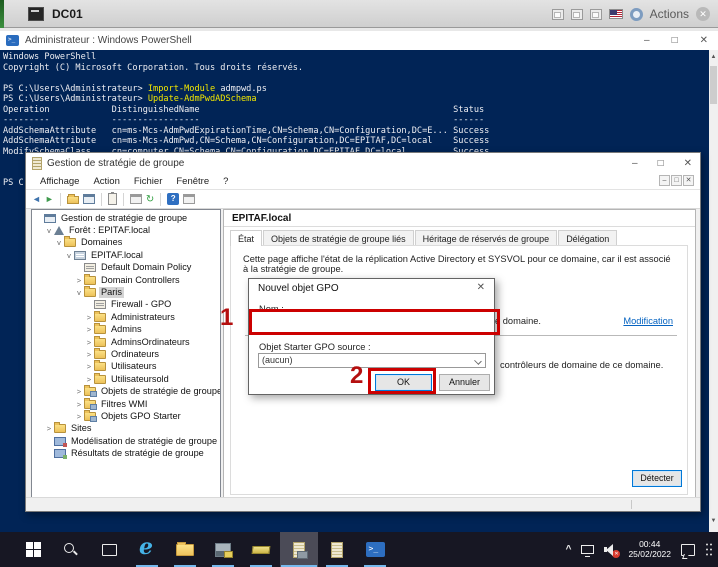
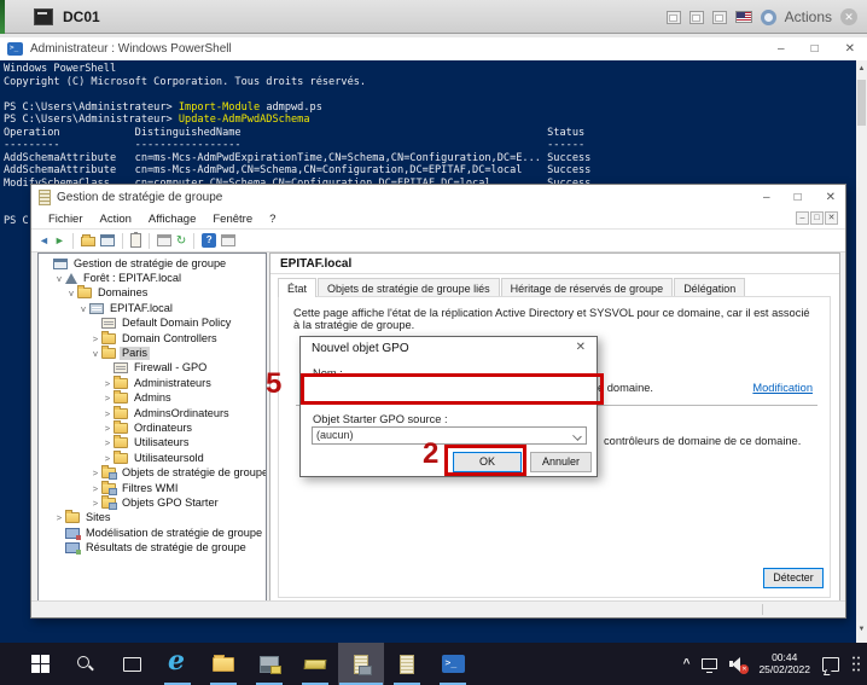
  DC01
  Actions
  ✕
  Administrateur : Windows PowerShell
  –
  □
  ✕
  Windows PowerShell
  Copyright (C) Microsoft Corporation. Tous droits réservés.
  PS C:\Users\Administrateur> Import-Module admpwd.ps
  PS C:\Users\Administrateur> Update-AdmPwdADSchema
  Operation DistinguishedName Status
  --------- ----------------- ------
  AddSchemaAttribute cn=ms-Mcs-AdmPwdExpirationTime,CN=Schema,CN=Configuration,DC=E... Success
  AddSchemaAttribute cn=ms-Mcs-AdmPwd,CN=Schema,CN=Configuration,DC=EPITAF,DC=local Success
  Gestion de stratégie de groupe
  –
  □
  ✕
- Affichage
+ Fichier
  Action
- Fichier
+ Affichage
  Fenêtre
  ?
  ◄
  ►
  ↻
  ?
  Gestion de stratégie de groupe
  v
  Forêt : EPITAF.local
  v
  Domaines
  v
  EPITAF.local
  Default Domain Policy
  >
  Domain Controllers
  v
  Paris
  Firewall - GPO
  >
  Administrateurs
  >
  Admins
  >
  AdminsOrdinateurs
  >
  Ordinateurs
  >
  Utilisateurs
  >
  Utilisateursold
  >
  Objets de stratégie de groupe
  >
  Filtres WMI
  >
  Objets GPO Starter
  >
  Sites
  Modélisation de stratégie de groupe
  Résultats de stratégie de groupe
  EPITAF.local
  État
  Objets de stratégie de groupe liés
  Héritage de réservés de groupe
  Délégation
  Cette page affiche l'état de la réplication Active Directory et SYSVOL pour ce domaine, car il est associé à la stratégie de groupe.
  e domaine.
  Modification
  contrôleurs de domaine de ce domaine.
  Détecter
  Nouvel objet GPO
  ✕
  Nom :
  Objet Starter GPO source :
  (aucun)
  OK
  Annuler
- 1
+ 5
  2
  ^
  00:44
  25/02/2022
